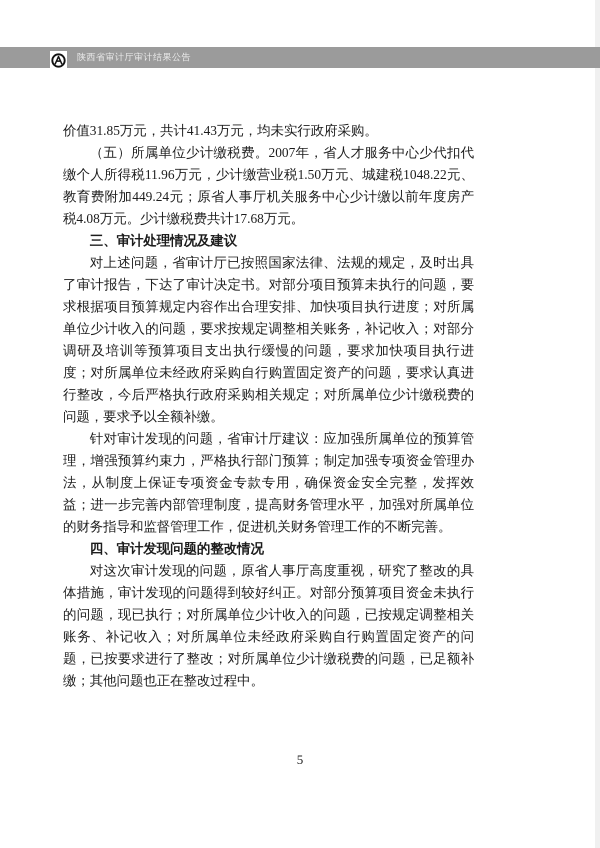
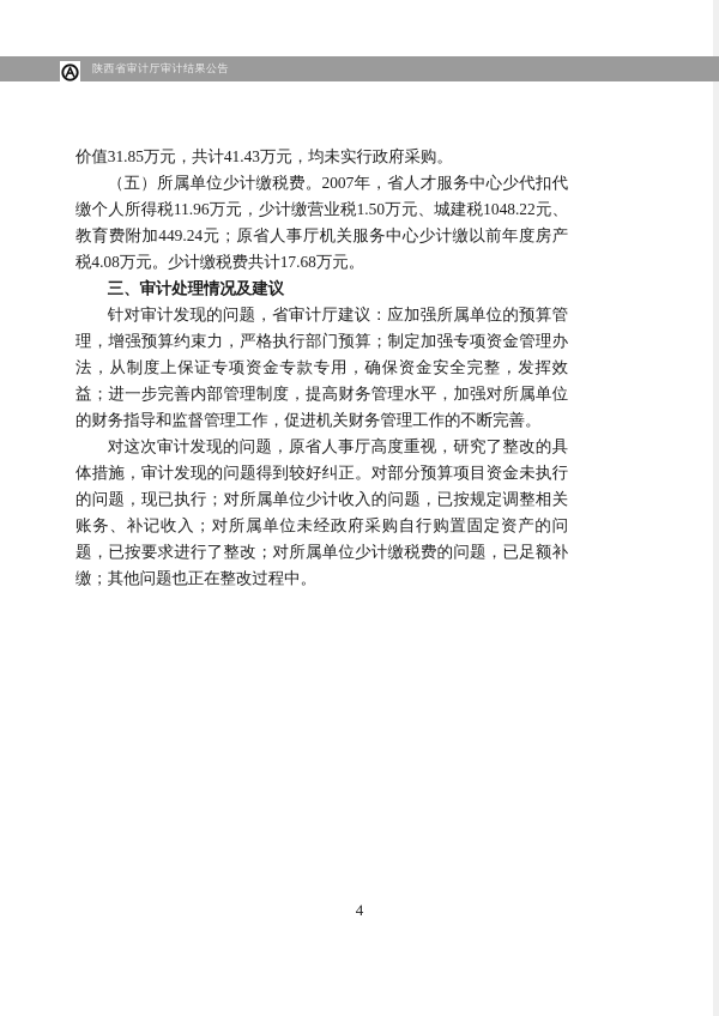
  陕西省审计厅审计结果公告
  价值31.85万元，共计41.43万元，均未实行政府采购。
  （五）所属单位少计缴税费。2007年，省人才服务中心少代扣代缴个人所得税11.96万元，少计缴营业税1.50万元、城建税1048.22元、教育费附加449.24元；原省人事厅机关服务中心少计缴以前年度房产税4.08万元。少计缴税费共计17.68万元。
  三、审计处理情况及建议
- 对上述问题，省审计厅已按照国家法律、法规的规定，及时出具了审计报告，下达了审计决定书。对部分项目预算未执行的问题，要求根据项目预算规定内容作出合理安排、加快项目执行进度；对所属单位少计收入的问题，要求按规定调整相关账务，补记收入；对部分调研及培训等预算项目支出执行缓慢的问题，要求加快项目执行进度；对所属单位未经政府采购自行购置固定资产的问题，要求认真进行整改，今后严格执行政府采购相关规定；对所属单位少计缴税费的问题，要求予以全额补缴。
  针对审计发现的问题，省审计厅建议：应加强所属单位的预算管理，增强预算约束力，严格执行部门预算；制定加强专项资金管理办法，从制度上保证专项资金专款专用，确保资金安全完整，发挥效益；进一步完善内部管理制度，提高财务管理水平，加强对所属单位的财务指导和监督管理工作，促进机关财务管理工作的不断完善。
- 四、审计发现问题的整改情况
  对这次审计发现的问题，原省人事厅高度重视，研究了整改的具体措施，审计发现的问题得到较好纠正。对部分预算项目资金未执行的问题，现已执行；对所属单位少计收入的问题，已按规定调整相关账务、补记收入；对所属单位未经政府采购自行购置固定资产的问题，已按要求进行了整改；对所属单位少计缴税费的问题，已足额补缴；其他问题也正在整改过程中。
- 5
+ 4
